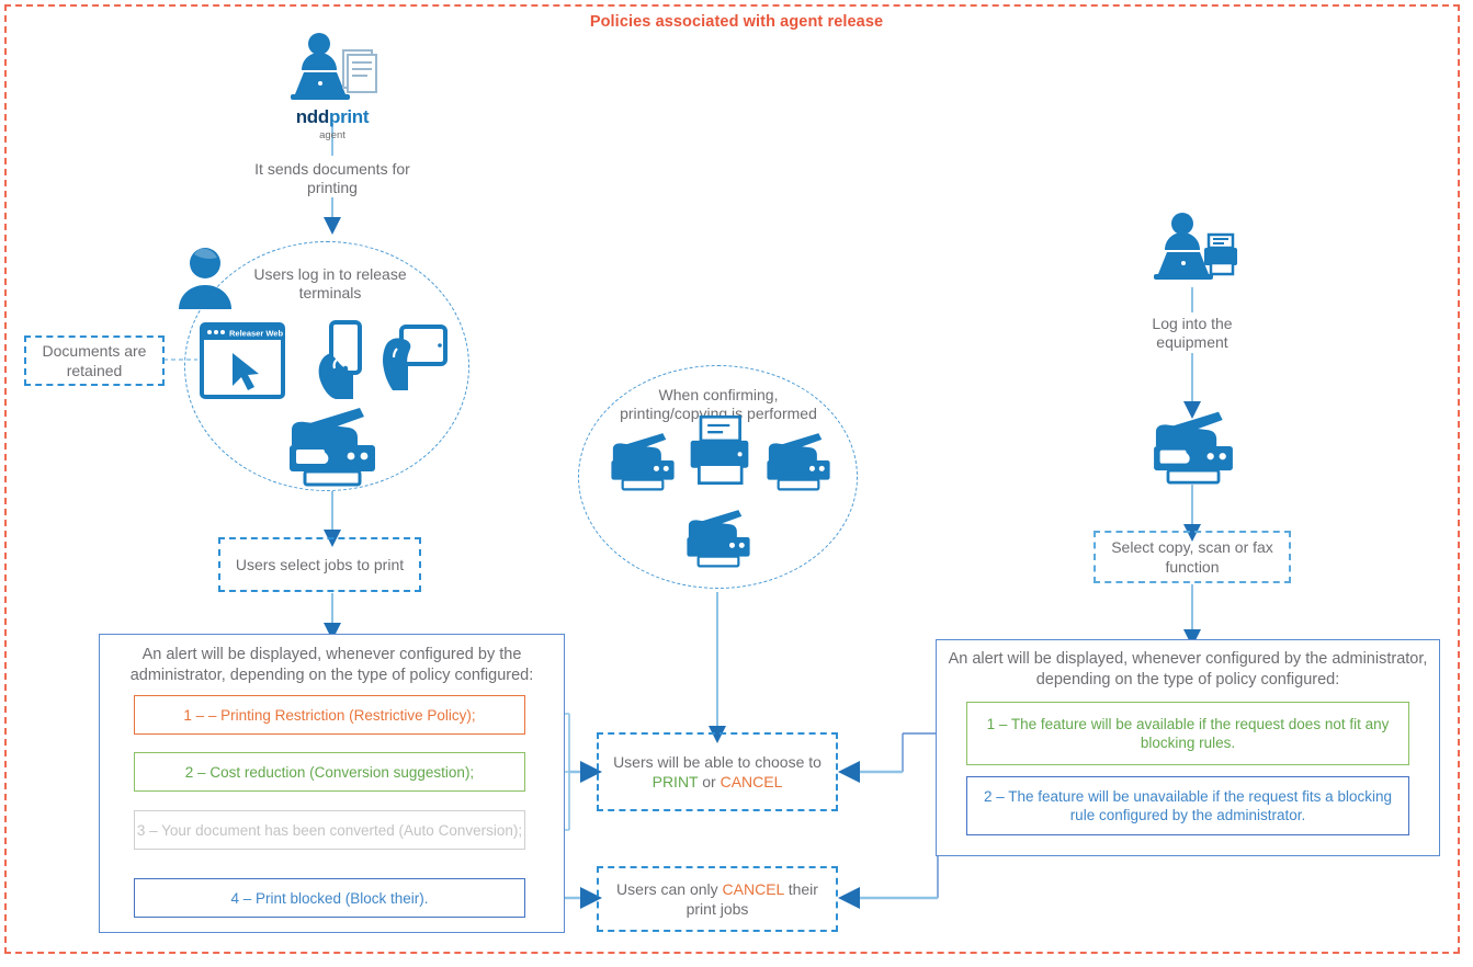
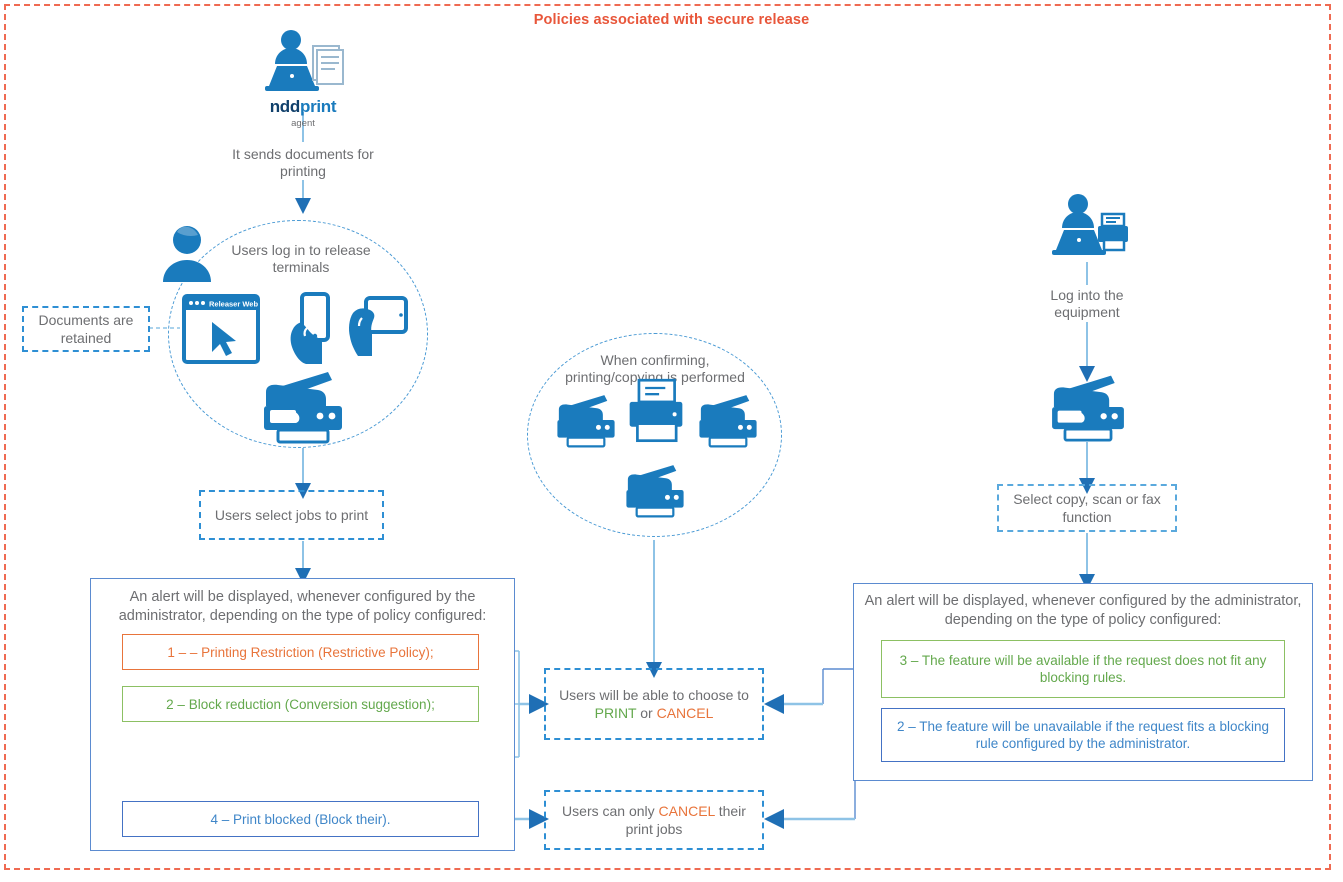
- Policies associated with agent release
+ Policies associated with secure release
  nddprint
  agent
  It sends documents for
  printing
  Users log in to release
  terminals
  Releaser Web
  Documents are
  retained
  Users select jobs to print
  An alert will be displayed, whenever configured by the
  administrator, depending on the type of policy configured:
  1 – – Printing Restriction (Restrictive Policy);
- 2 – Cost reduction (Conversion suggestion);
+ 2 – Block reduction (Conversion suggestion);
- 3 – Your document has been converted (Auto Conversion);
  4 – Print blocked (Block their).
  When confirming,
  printing/copying is performed
  Users will be able to choose to
  PRINT or CANCEL
  Users can only CANCEL their print jobs
  Log into the
  equipment
  Select copy, scan or fax
  function
  An alert will be displayed, whenever configured by the administrator,
  depending on the type of policy configured:
- 1 – The feature will be available if the request does not fit any blocking rules.
+ 3 – The feature will be available if the request does not fit any blocking rules.
  2 – The feature will be unavailable if the request fits a blocking rule configured by the administrator.
